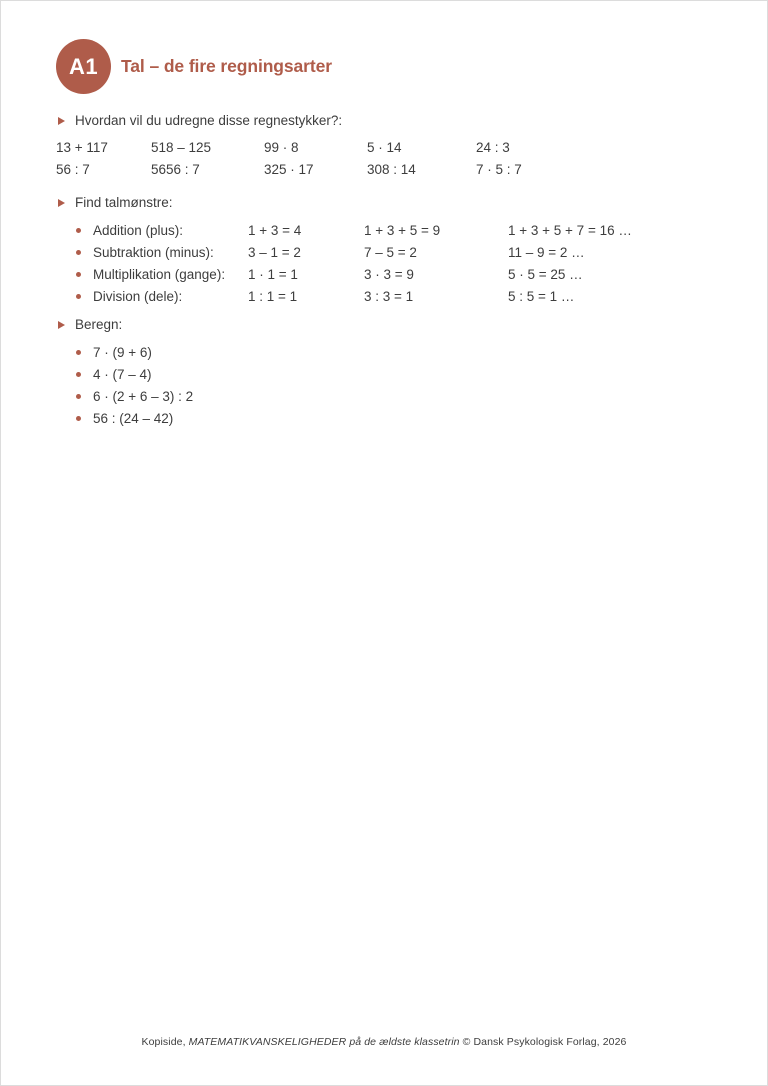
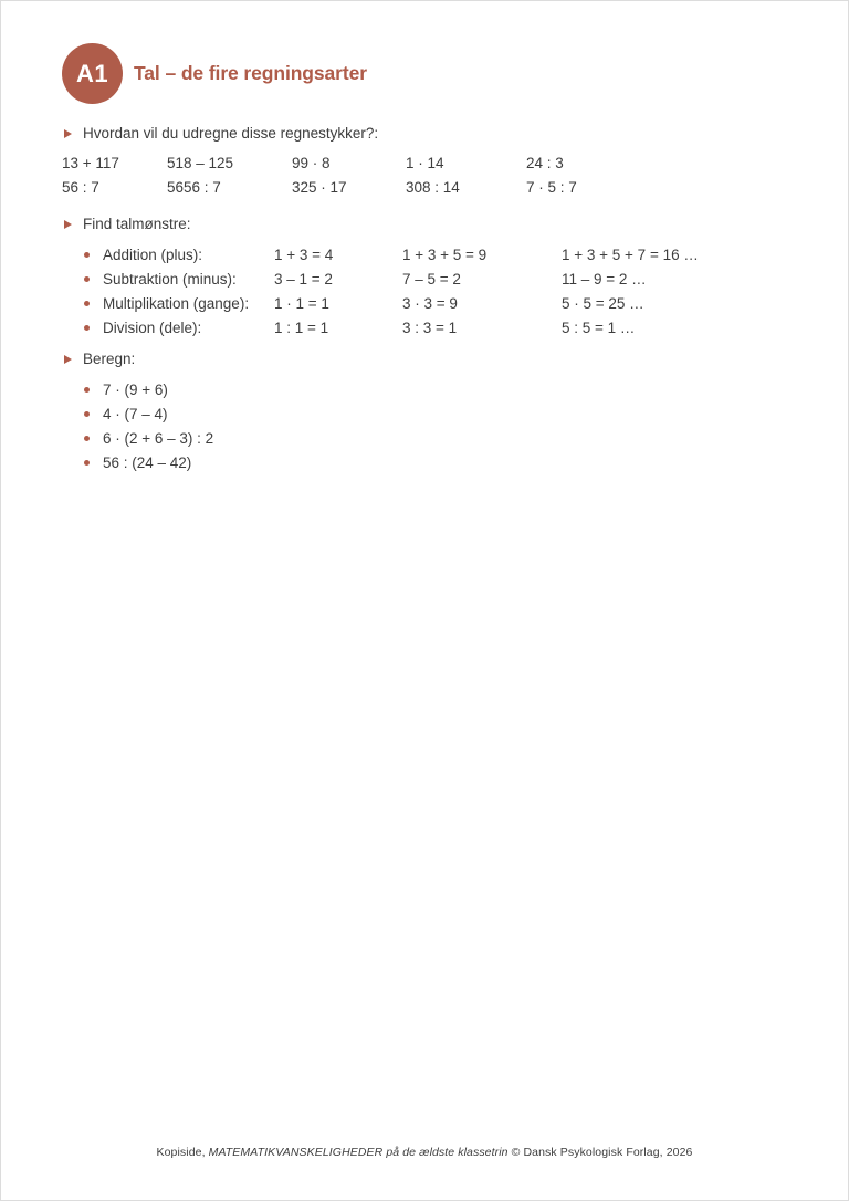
  A1
  Tal – de fire regningsarter
  Hvordan vil du udregne disse regnestykker?:
  13 + 117
  518 – 125
  99 · 8
- 5 · 14
+ 1 · 14
  24 : 3
  56 : 7
  5656 : 7
  325 · 17
  308 : 14
  7 · 5 : 7
  Find talmønstre:
  Addition (plus):
  1 + 3 = 4
  1 + 3 + 5 = 9
  1 + 3 + 5 + 7 = 16 …
  Subtraktion (minus):
  3 – 1 = 2
  7 – 5 = 2
  11 – 9 = 2 …
  Multiplikation (gange):
  1 · 1 = 1
  3 · 3 = 9
  5 · 5 = 25 …
  Division (dele):
  1 : 1 = 1
  3 : 3 = 1
  5 : 5 = 1 …
  Beregn:
  7 · (9 + 6)
  4 · (7 – 4)
  6 · (2 + 6 – 3) : 2
  56 : (24 – 42)
  Kopiside, MATEMATIKVANSKELIGHEDER på de ældste klassetrin © Dansk Psykologisk Forlag, 2026
